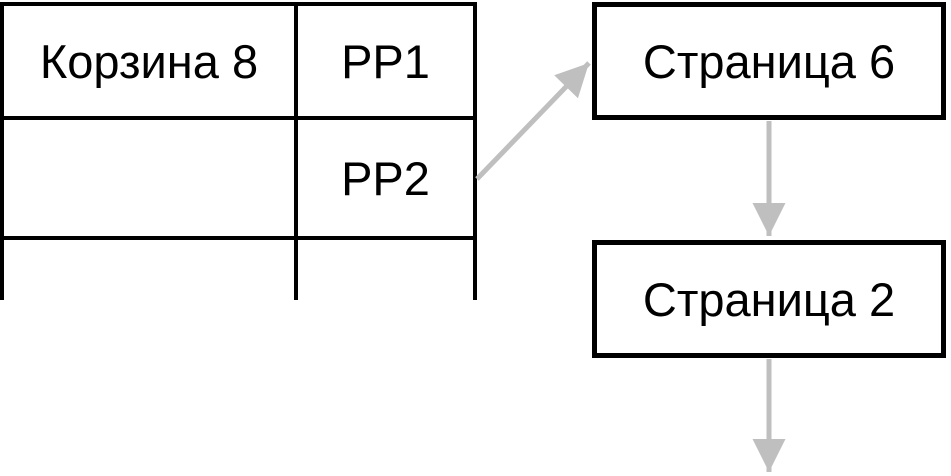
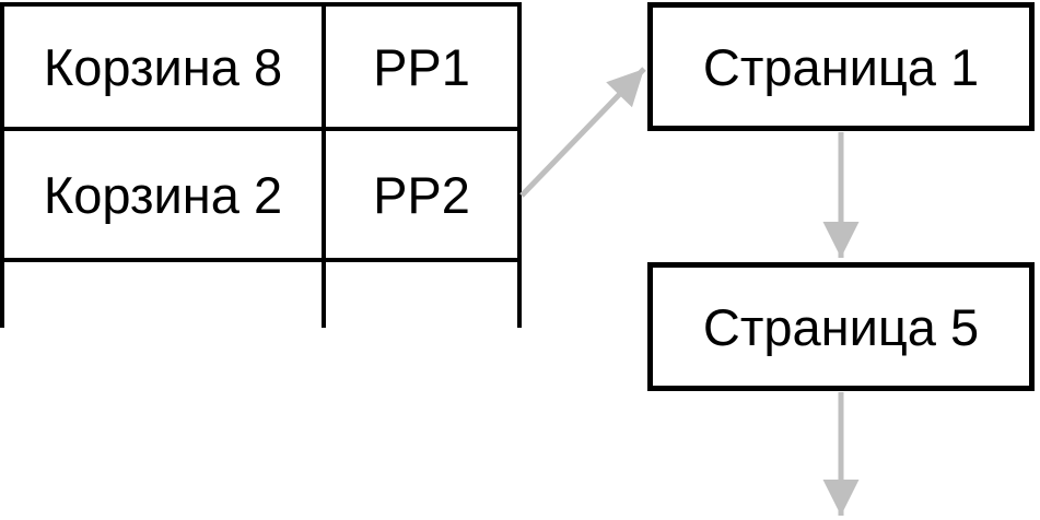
  Корзина 8
  PP1
+ Корзина 2
  PP2
- Страница 6
+ Страница 1
- Страница 2
+ Страница 5
